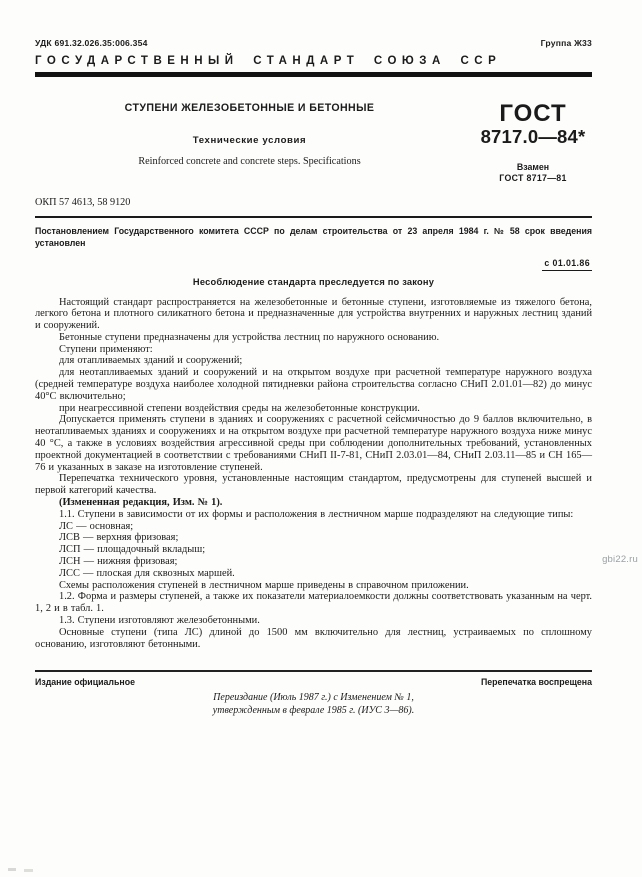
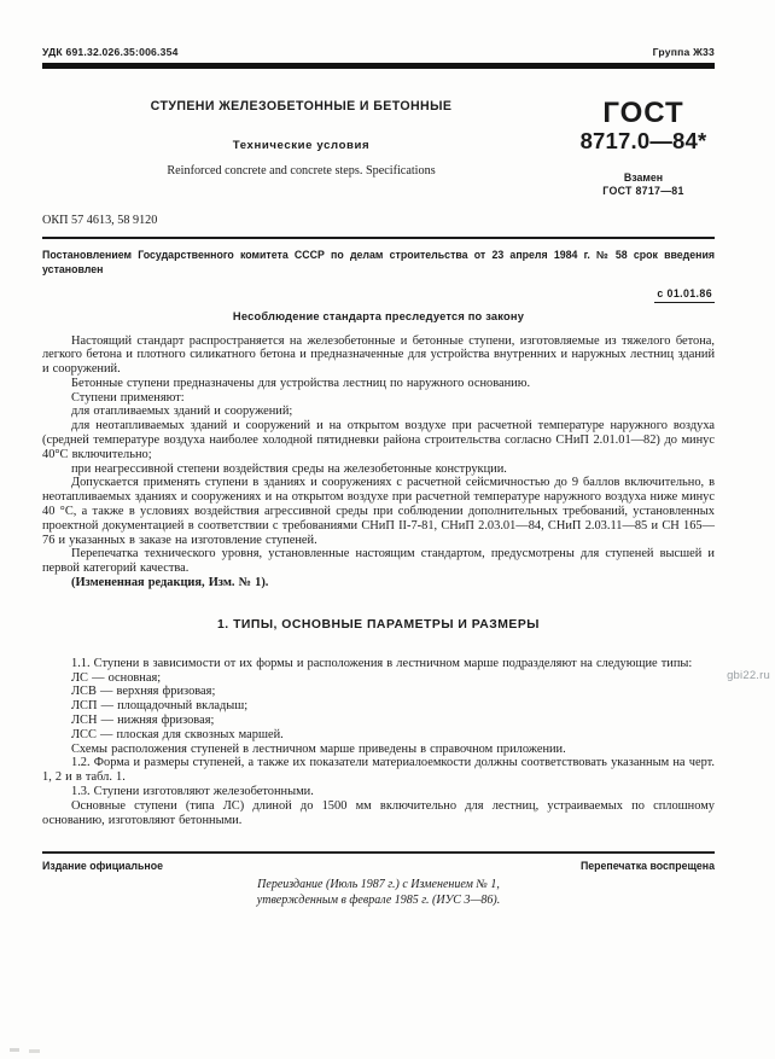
  УДК 691.32.026.35:006.354
  Группа Ж33
- ГОСУДАРСТВЕННЫЙ СТАНДАРТ СОЮЗА ССР
  СТУПЕНИ ЖЕЛЕЗОБЕТОННЫЕ И БЕТОННЫЕ
  Технические условия
  Reinforced concrete and concrete steps. Specifications
  ГОСТ
  8717.0—84*
  Взамен
  ГОСТ 8717—81
  ОКП 57 4613, 58 9120
  Постановлением Государственного комитета СССР по делам строительства от 23 апреля 1984 г. № 58 срок введения установлен
  с 01.01.86
  Несоблюдение стандарта преследуется по закону
  Настоящий стандарт распространяется на железобетонные и бетонные ступени, изготовляемые из тяжелого бетона, легкого бетона и плотного силикатного бетона и предназначенные для устройства внутренних и наружных лестниц зданий и сооружений.
  Бетонные ступени предназначены для устройства лестниц по наружного основанию.
  Ступени применяют:
  для отапливаемых зданий и сооружений;
  для неотапливаемых зданий и сооружений и на открытом воздухе при расчетной температуре наружного воздуха (средней температуре воздуха наиболее холодной пятидневки района строительства согласно СНиП 2.01.01—82) до минус 40°С включительно;
  при неагрессивной степени воздействия среды на железобетонные конструкции.
  Допускается применять ступени в зданиях и сооружениях с расчетной сейсмичностью до 9 баллов включительно, в неотапливаемых зданиях и сооружениях и на открытом воздухе при расчетной температуре наружного воздуха ниже минус 40 °С, а также в условиях воздействия агрессивной среды при соблюдении дополнительных требований, установленных проектной документацией в соответствии с требованиями СНиП II-7-81, СНиП 2.03.01—84, СНиП 2.03.11—85 и СН 165—76 и указанных в заказе на изготовление ступеней.
  Перепечатка технического уровня, установленные настоящим стандартом, предусмотрены для ступеней высшей и первой категорий качества.
  (Измененная редакция, Изм. № 1).
+ 1. ТИПЫ, ОСНОВНЫЕ ПАРАМЕТРЫ И РАЗМЕРЫ
  1.1. Ступени в зависимости от их формы и расположения в лестничном марше подразделяют на следующие типы:
  ЛС — основная;
  ЛСВ — верхняя фризовая;
  ЛСП — площадочный вкладыш;
  ЛСН — нижняя фризовая;
  ЛСС — плоская для сквозных маршей.
  Схемы расположения ступеней в лестничном марше приведены в справочном приложении.
  1.2. Форма и размеры ступеней, а также их показатели материалоемкости должны соответствовать указанным на черт. 1, 2 и в табл. 1.
  1.3. Ступени изготовляют железобетонными.
  Основные ступени (типа ЛС) длиной до 1500 мм включительно для лестниц, устраиваемых по сплошному основанию, изготовляют бетонными.
  Издание официальное
  Перепечатка воспрещена
  Переиздание (Июль 1987 г.) с Изменением № 1,
  утвержденным в феврале 1985 г. (ИУС 3—86).
  gbi22.ru
